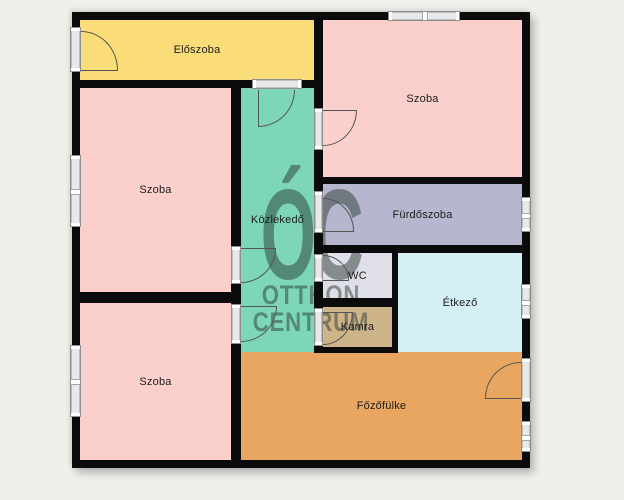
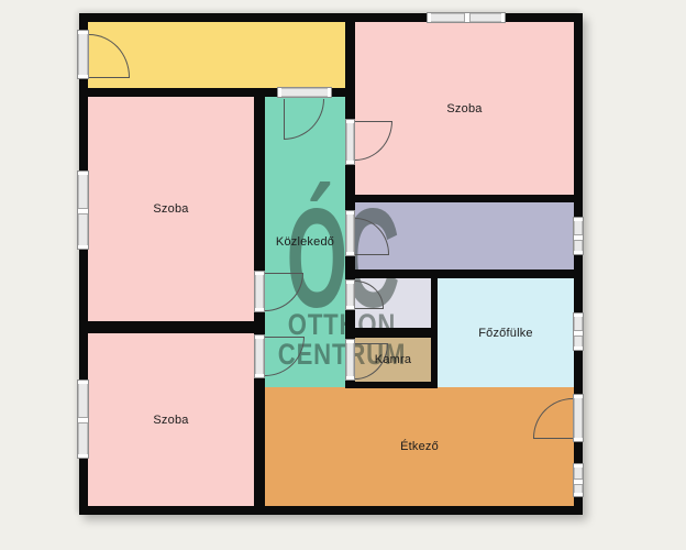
  ÓC
  OTTON
  CENTRUM
- Előszoba
  Szoba
  Szoba
  Közlekedő
- Fürdőszoba
- WC
- Étkező
+ Főzőfülke
  Kamra
  Szoba
- Főzőfülke
+ Étkező
